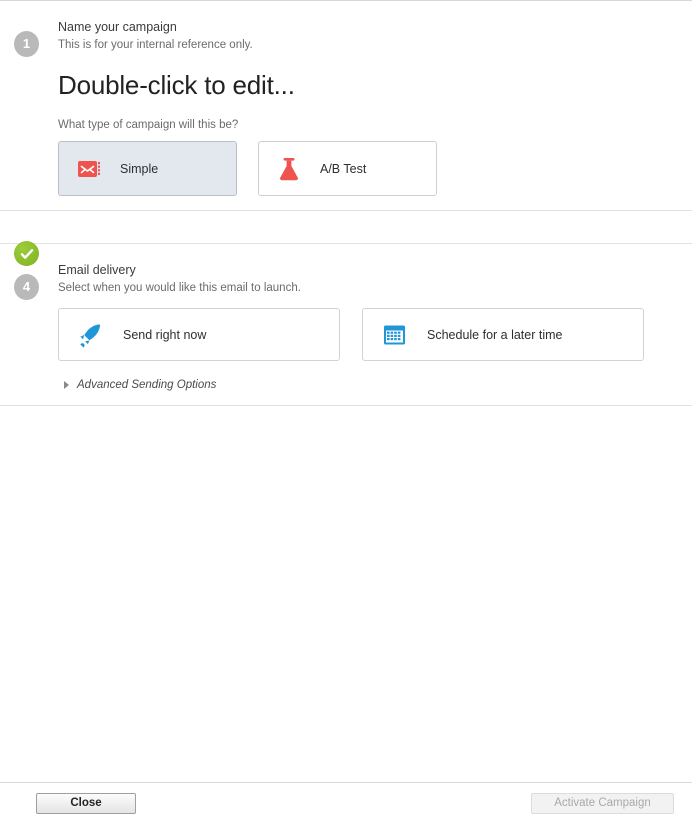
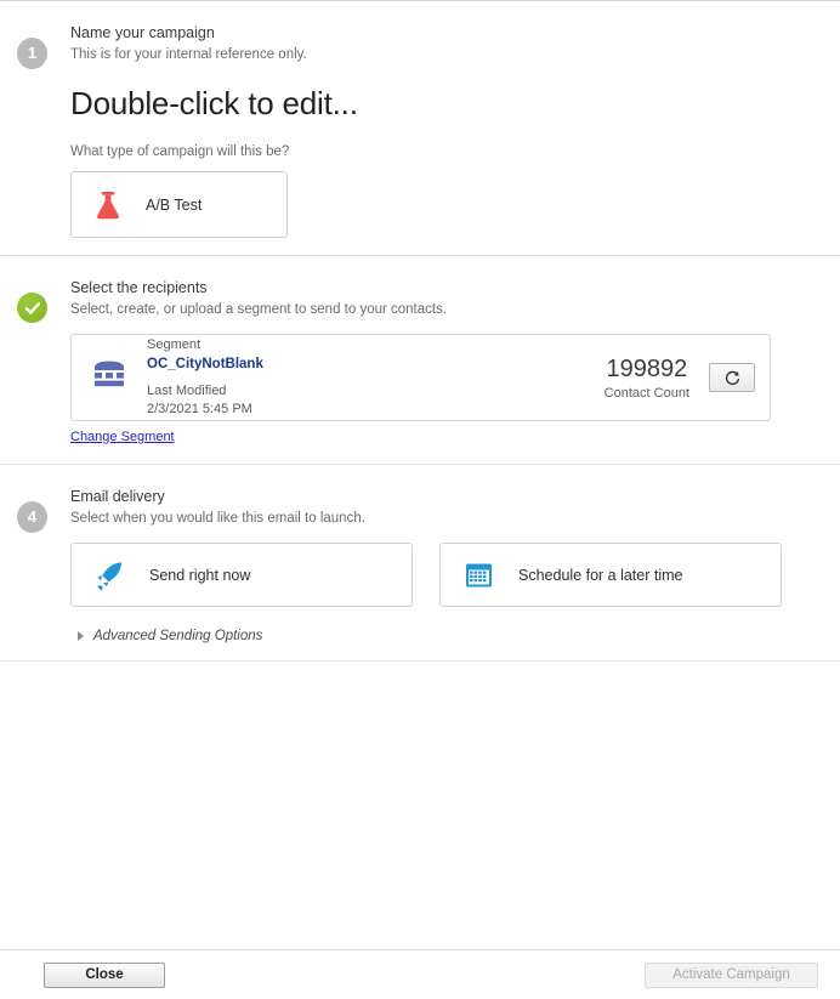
  1
  Name your campaign
  This is for your internal reference only.
  Double-click to edit...
  What type of campaign will this be?
- Simple
  A/B Test
+ Select the recipients
+ Select, create, or upload a segment to send to your contacts.
+ Segment
+ OC_CityNotBlank
+ Last Modified
+ 2/3/2021 5:45 PM
+ 199892
+ Contact Count
+ Change Segment
  4
  Email delivery
  Select when you would like this email to launch.
  Send right now
  Schedule for a later time
  Advanced Sending Options
  Close
  Activate Campaign
